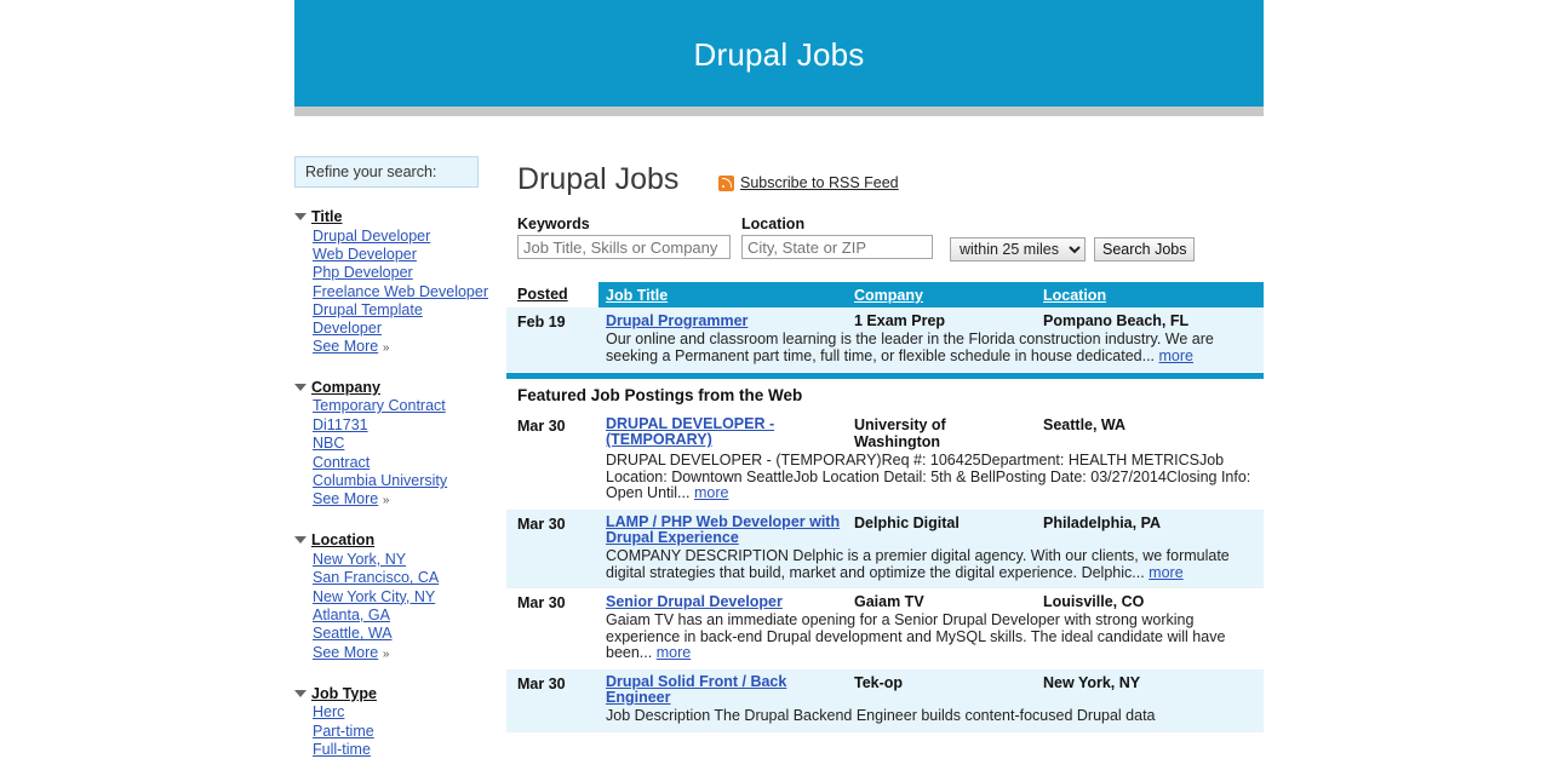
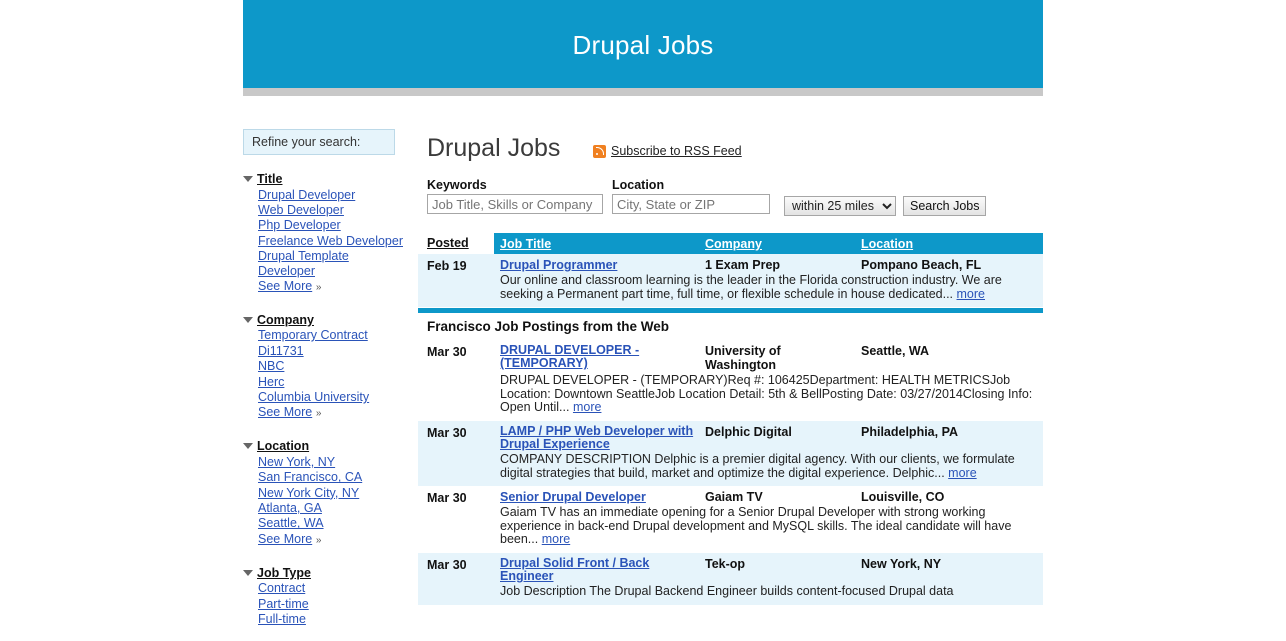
  Drupal Jobs
  Refine your search:
  Title
  Drupal Developer
  Web Developer
  Php Developer
  Freelance Web Developer
  Drupal Template Developer
  See More »
  Company
  Temporary Contract
  Di11731
  NBC
- Contract
+ Herc
  Columbia University
  See More »
  Location
  New York, NY
  San Francisco, CA
  New York City, NY
  Atlanta, GA
  Seattle, WA
  See More »
  Job Type
- Herc
+ Contract
  Part-time
  Full-time
  Drupal Jobs
  Subscribe to RSS Feed
  Keywords
  Job Title, Skills or Company
  Location
  City, State or ZIP
  within 25 miles
  Search Jobs
  Posted
  Job Title
  Company
  Location
  Feb 19
  Drupal Programmer
  1 Exam Prep
  Pompano Beach, FL
  Our online and classroom learning is the leader in the Florida construction industry. We are seeking a Permanent part time, full time, or flexible schedule in house dedicated... more
- Featured Job Postings from the Web
+ Francisco Job Postings from the Web
  Mar 30
  DRUPAL DEVELOPER - (TEMPORARY)
  University of Washington
  Seattle, WA
  DRUPAL DEVELOPER - (TEMPORARY)Req #: 106425Department: HEALTH METRICSJob Location: Downtown SeattleJob Location Detail: 5th & BellPosting Date: 03/27/2014Closing Info: Open Until... more
  Mar 30
  LAMP / PHP Web Developer with Drupal Experience
  Delphic Digital
  Philadelphia, PA
  COMPANY DESCRIPTION Delphic is a premier digital agency. With our clients, we formulate digital strategies that build, market and optimize the digital experience. Delphic... more
  Mar 30
  Senior Drupal Developer
  Gaiam TV
  Louisville, CO
  Gaiam TV has an immediate opening for a Senior Drupal Developer with strong working experience in back-end Drupal development and MySQL skills. The ideal candidate will have been... more
  Mar 30
  Drupal Solid Front / Back Engineer
  Tek-op
  New York, NY
  Job Description The Drupal Backend Engineer builds content-focused Drupal data
